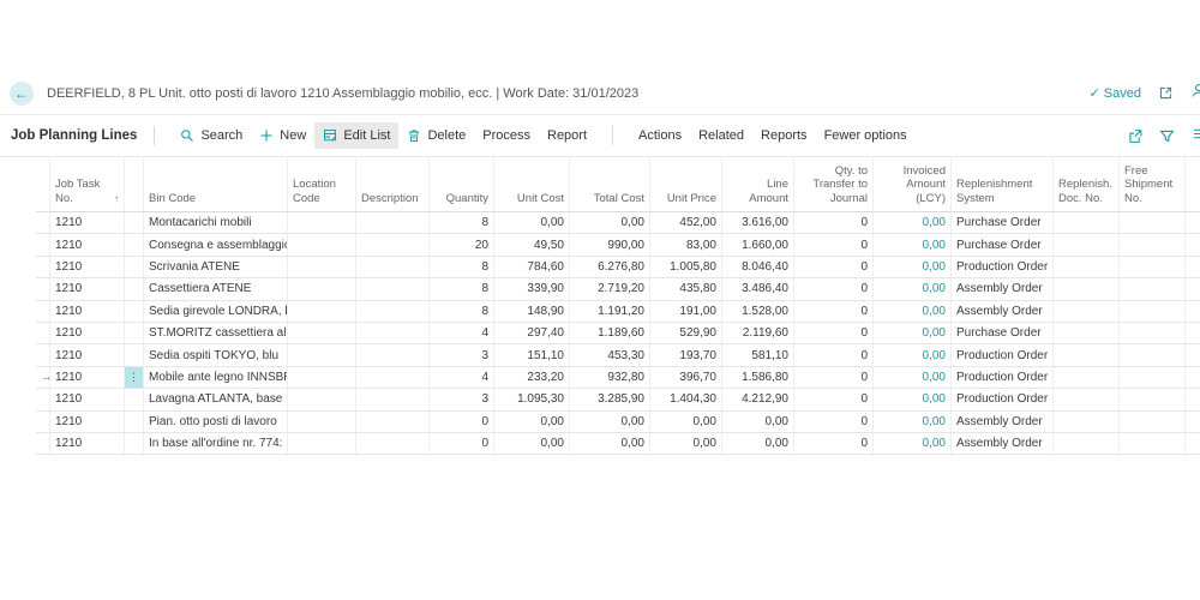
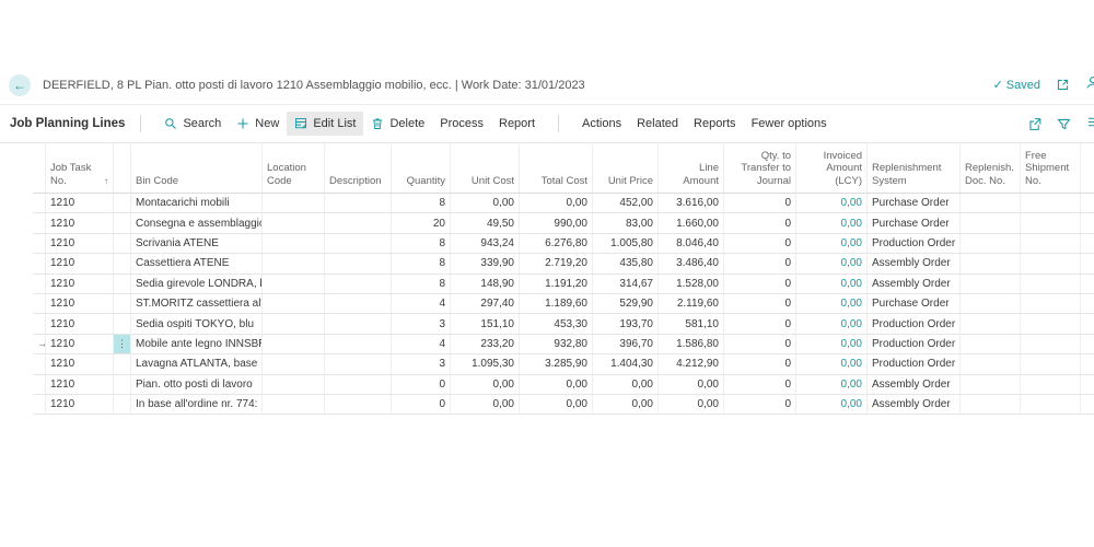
  ←
- DEERFIELD, 8 PL Unit. otto posti di lavoro 1210 Assemblaggio mobilio, ecc. | Work Date: 31/01/2023
+ DEERFIELD, 8 PL Pian. otto posti di lavoro 1210 Assemblaggio mobilio, ecc. | Work Date: 31/01/2023
  ✓
  Saved
  Job Planning Lines
  Search
  New
  Edit List
  Delete
  Process
  Report
  Actions
  Related
  Reports
  Fewer options
  Job Task No.
  ↑
  Bin Code
  Location Code
  Description
  Quantity
  Unit Cost
  Total Cost
  Unit Price
  Line Amount
  Qty. to Transfer to Journal
  Invoiced Amount (LCY)
  Replenishment System
  Replenish. Doc. No.
  Free Shipment No.
  1210
  Montacarichi mobili
  8
  0,00
  0,00
  452,00
  3.616,00
  0
  0,00
  Purchase Order
  1210
  Consegna e assemblaggio
  20
  49,50
  990,00
  83,00
  1.660,00
  0
  0,00
  Purchase Order
  1210
  Scrivania ATENE
  8
- 784,60
+ 943,24
  6.276,80
  1.005,80
  8.046,40
  0
  0,00
  Production Order
  1210
  Cassettiera ATENE
  8
  339,90
  2.719,20
  435,80
  3.486,40
  0
  0,00
  Assembly Order
  1210
  Sedia girevole LONDRA,
  8
  148,90
  1.191,20
- 191,00
+ 314,67
  1.528,00
  0
  0,00
  Assembly Order
  1210
  ST.MORITZ cassettiera alt
  4
  297,40
  1.189,60
  529,90
  2.119,60
  0
  0,00
  Purchase Order
  1210
  Sedia ospiti TOKYO, blu
  3
  151,10
  453,30
  193,70
  581,10
  0
  0,00
  Production Order
  →
  1210
  ⋮
  Mobile ante legno INNSBR
  4
  233,20
  932,80
  396,70
  1.586,80
  0
  0,00
  Production Order
  1210
  Lavagna ATLANTA, base
  3
  1.095,30
  3.285,90
  1.404,30
  4.212,90
  0
  0,00
  Production Order
  1210
  Pian. otto posti di lavoro
  0
  0,00
  0,00
  0,00
  0,00
  0
  0,00
  Assembly Order
  1210
  In base all'ordine nr. 774:
  0
  0,00
  0,00
  0,00
  0,00
  0
  0,00
  Assembly Order
